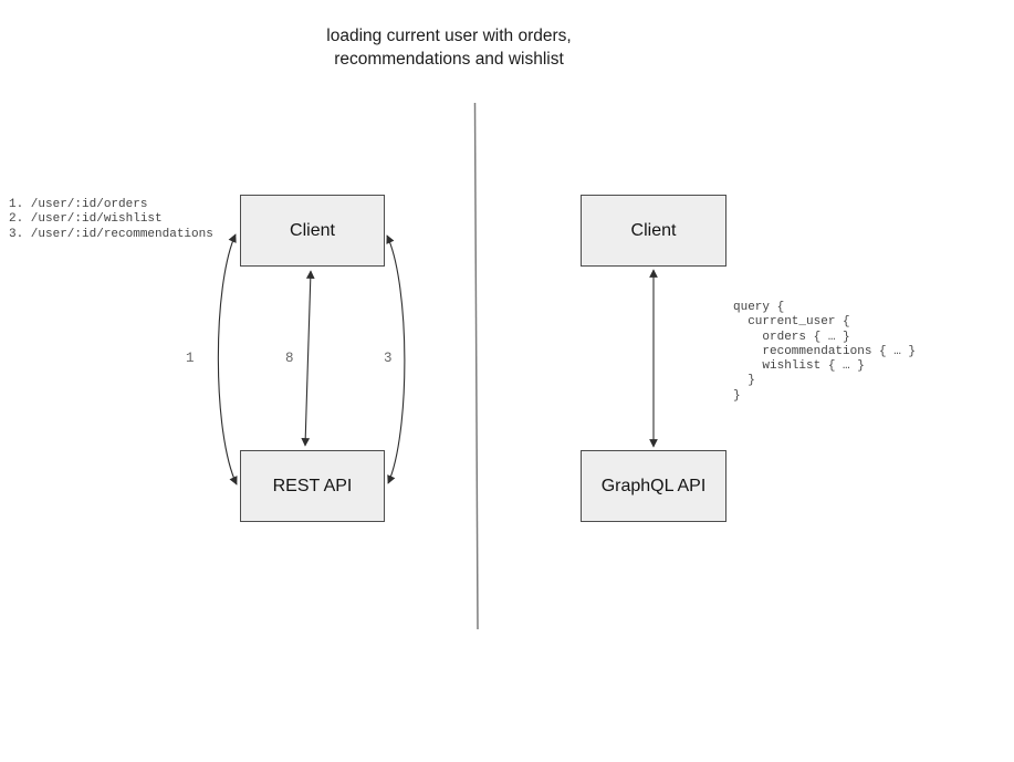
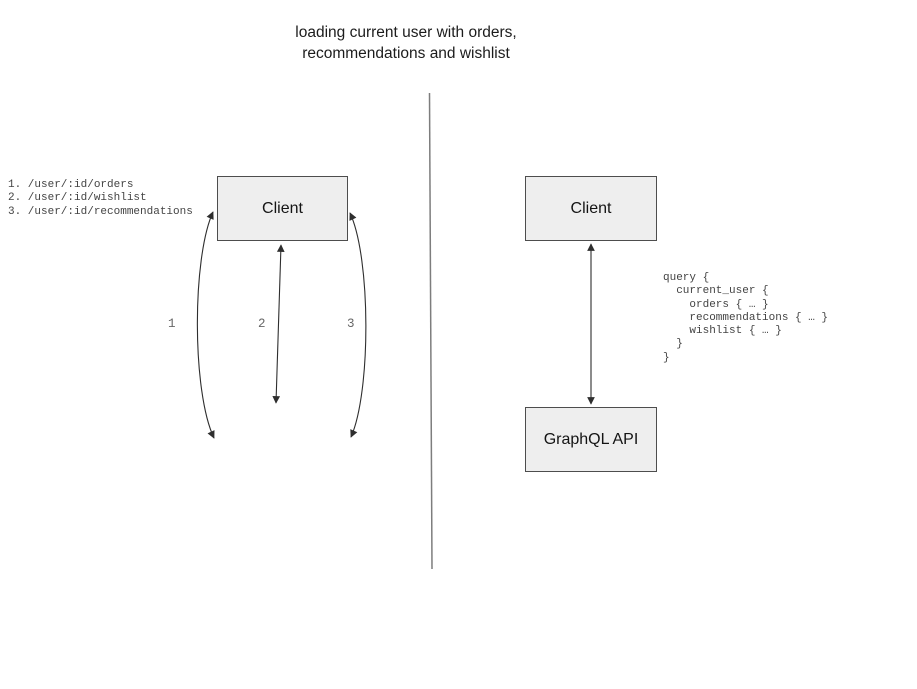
  loading current user with orders,
  recommendations and wishlist
  1. /user/:id/orders
  2. /user/:id/wishlist
  3. /user/:id/recommendations
  Client
- REST API
  1
- 8
+ 2
  3
  Client
  GraphQL API
  query {
  current_user {
  orders { … }
  recommendations { … }
  wishlist { … }
  }
  }
